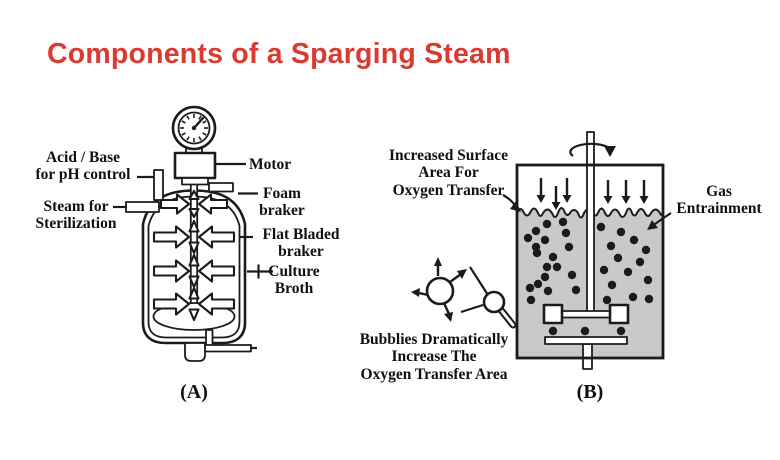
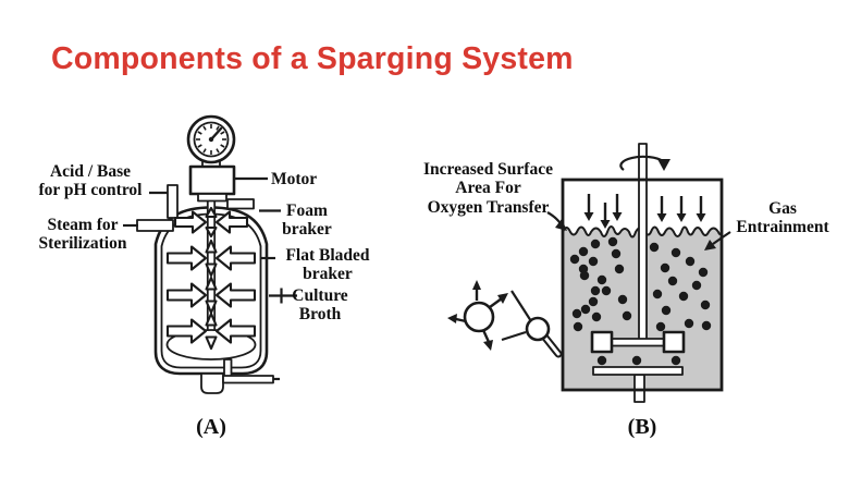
- Components of a Sparging Steam
+ Components of a Sparging System
  Acid / Base
  for pH control
  Steam for
  Sterilization
  Motor
  Foam
  braker
  Flat Bladed
  braker
  Culture
  Broth
  (A)
  Increased Surface
  Area For
  Oxygen Transfer
  Gas
  Entrainment
- Bubblies Dramatically
- Increase The
- Oxygen Transfer Area
  (B)
